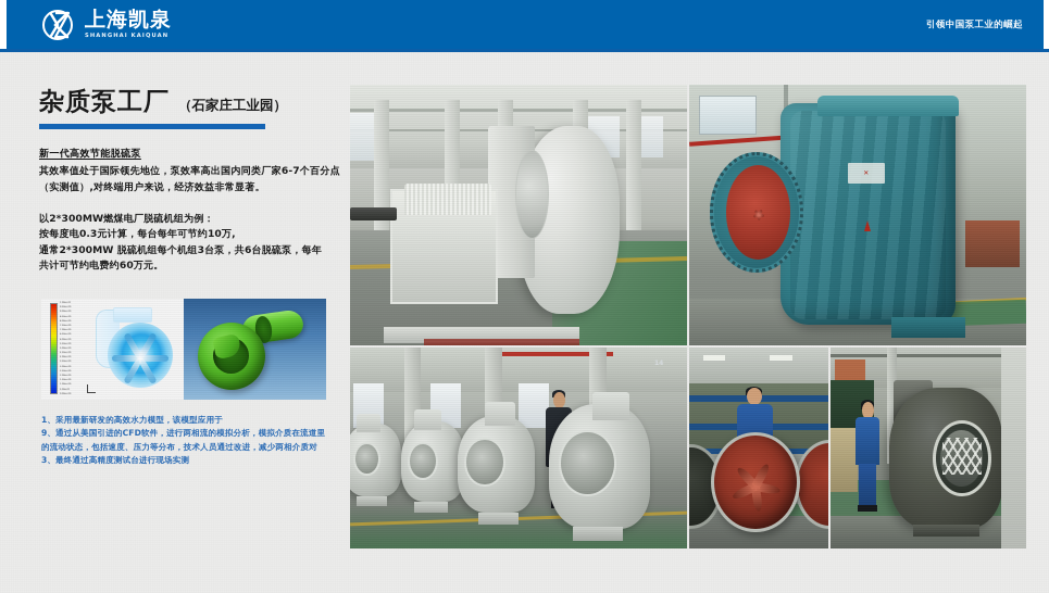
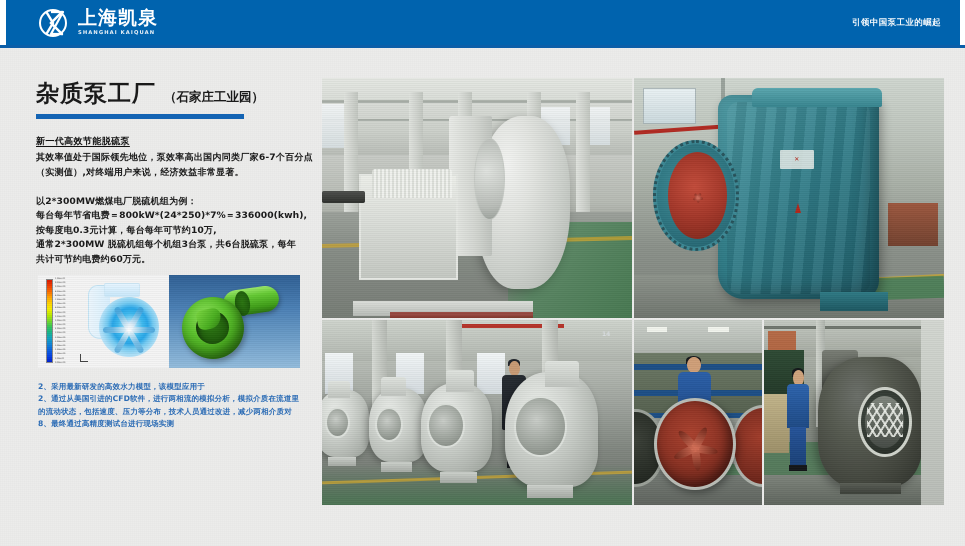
  上海凯泉
  引领中国泵工业的崛起
  杂质泵工厂
  （石家庄工业园）
  新一代高效节能脱硫泵
  其效率值处于国际领先地位，泵效率高出国内同类厂家6-7个百分点（实测值）,对终端用户来说，经济效益非常显著。
  以2*300MW燃煤电厂脱硫机组为例：
+ 每台每年节省电费＝800kW*(24*250)*7%＝336000(kwh),
  按每度电0.3元计算，每台每年可节约10万,
  通常2*300MW 脱硫机组每个机组3台泵，共6台脱硫泵，每年
  共计可节约电费约60万元。
- 1、采用最新研发的高效水力模型，该模型应用于
+ 2、采用最新研发的高效水力模型，该模型应用于
- 9、通过从美国引进的CFD软件，进行两相流的模拟分析，模拟介质在流道里
+ 2、通过从美国引进的CFD软件，进行两相流的模拟分析，模拟介质在流道里
  的流动状态，包括速度、压力等分布，技术人员通过改进，减少两相介质对
- 3、最终通过高精度测试台进行现场实测
+ 8、最终通过高精度测试台进行现场实测
